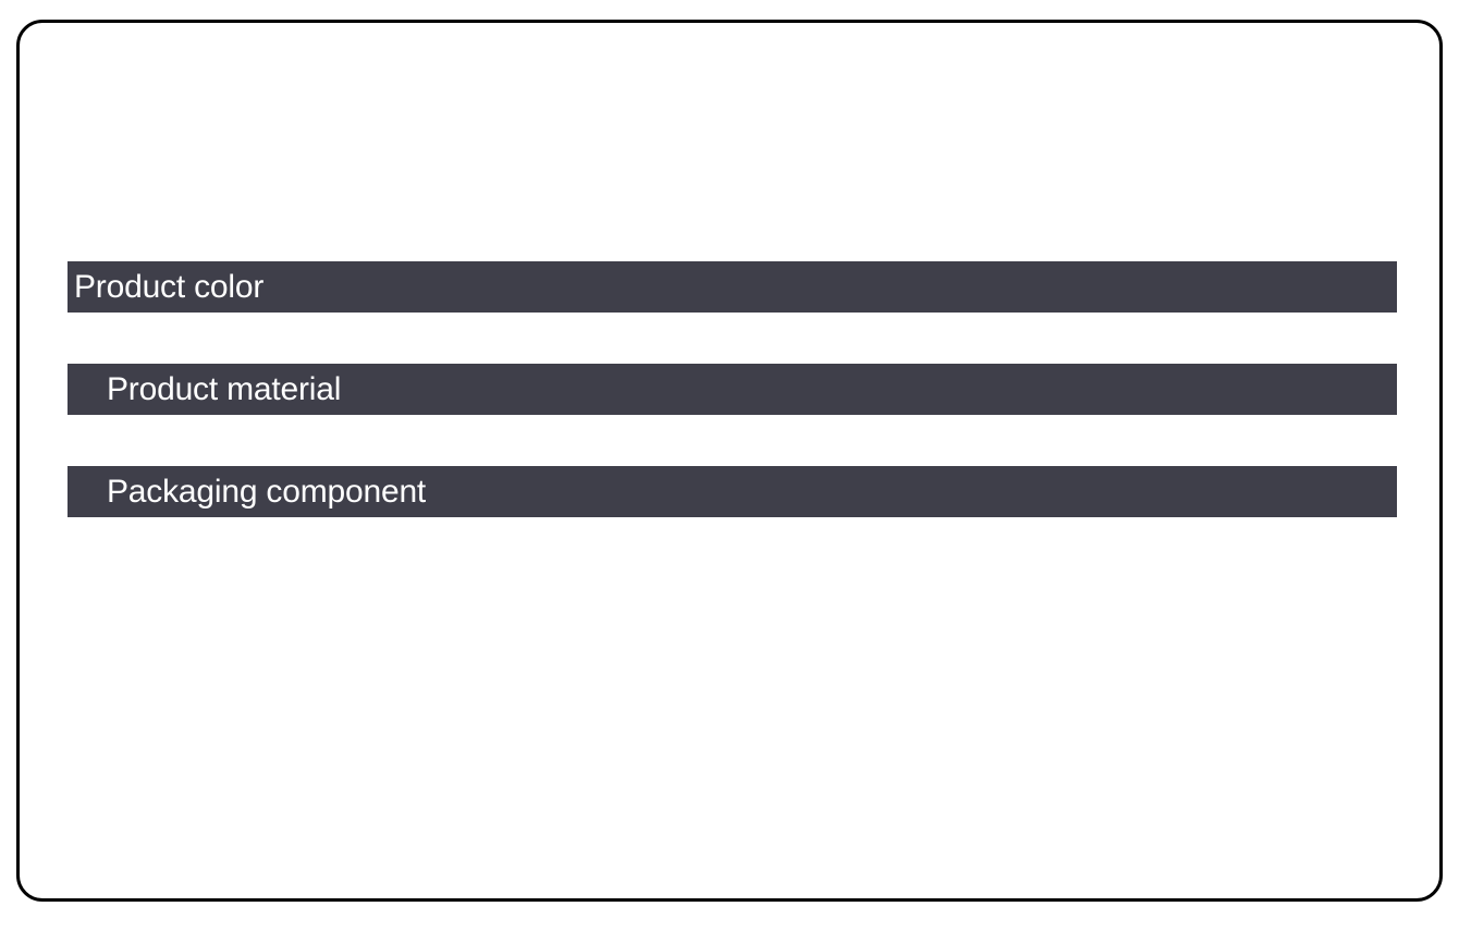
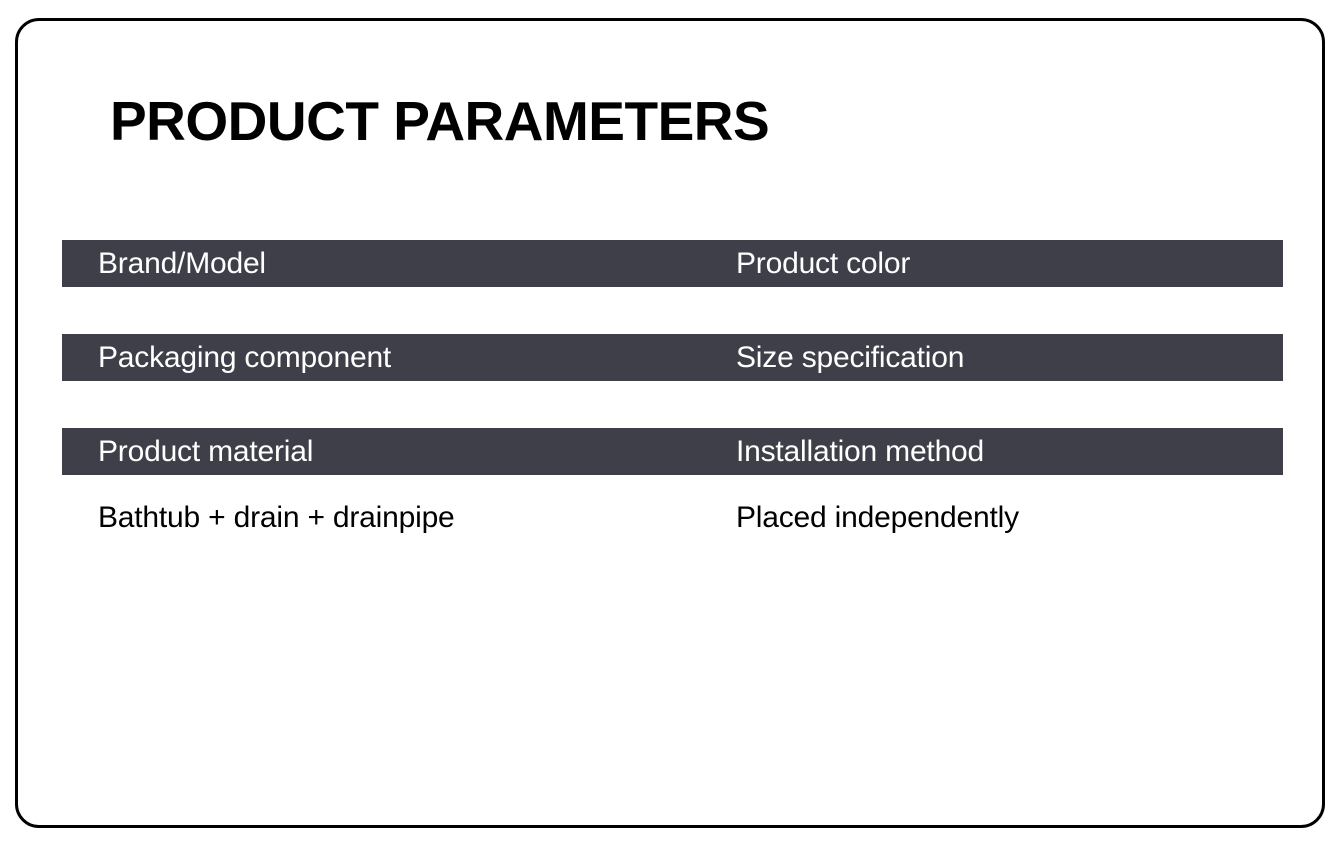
+ PRODUCT PARAMETERS
+ Brand/Model
  Product color
- Product material
+ Packaging component
+ Size specification
- Packaging component
+ Product material
+ Installation method
+ Bathtub + drain + drainpipe
+ Placed independently
